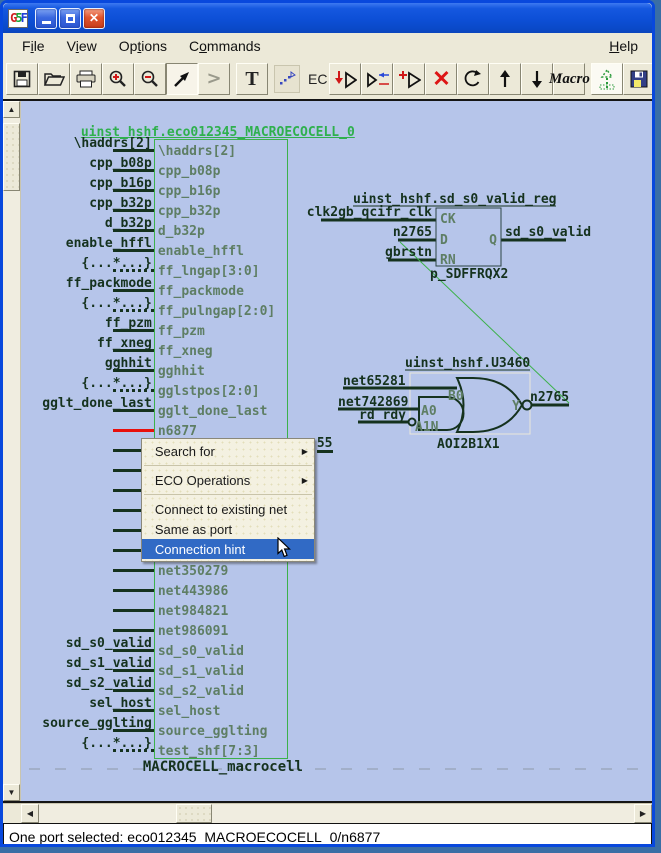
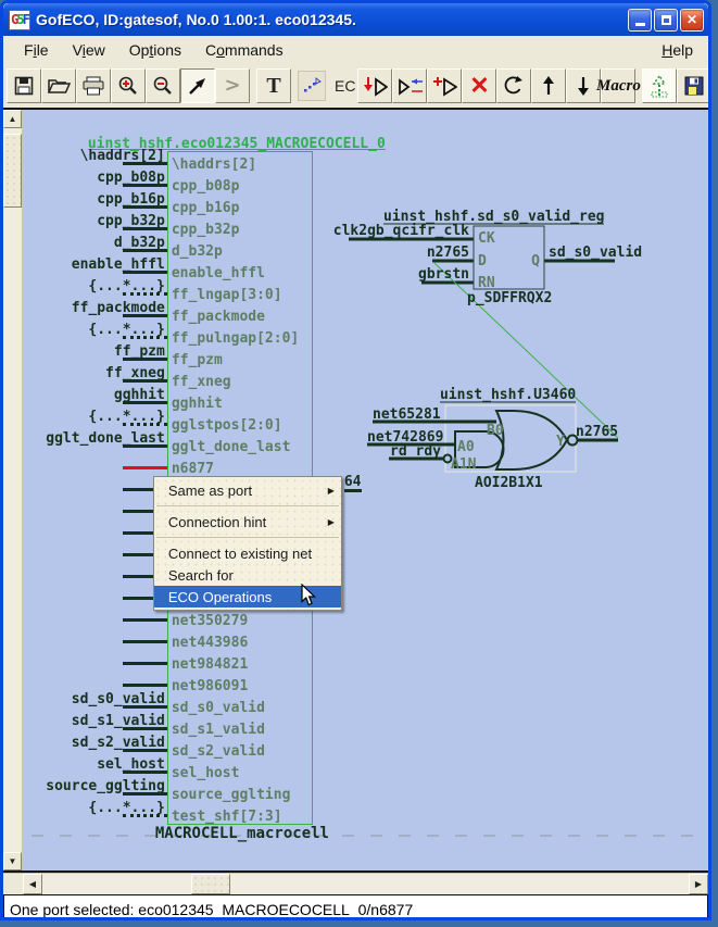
  G
  5
  F
+ GofECO, ID:gatesof, No.0 1.00:1. eco012345.
  ✕
  File
  View
  Options
  Commands
  Help
  >
  T
  EC
  ✕
  Macro
  ▲
  ▼
  uinst_hshf.sd_s0_valid_reg
  clk2gb_qcifr_clk
  n2765
  gbrstn
  sd_s0_valid
  CK
  D
  RN
  Q
  p_SDFFRQX2
  uinst_hshf.U3460
  net65281
  net742869
  rd_rdy
  n2765
  B0
  A0
  A1N
  Y
  AOI2B1X1
  uinst_hshf.eco012345_MACROECOCELL_0
  \haddrs[2]
  \haddrs[2]
  cpp_b08p
  cpp_b08p
  cpp_b16p
  cpp_b16p
  cpp_b32p
  cpp_b32p
  d_b32p
  d_b32p
  enable_hffl
  enable_hffl
  {...*...}
  ff_lngap[3:0]
  ff_packmode
  ff_packmode
  {...*...}
  ff_pulngap[2:0]
  ff_pzm
  ff_pzm
  ff_xneg
  ff_xneg
  gghhit
  gghhit
  {...*...}
  gglstpos[2:0]
  gglt_done_last
  gglt_done_last
  n6877
  net350279
  net443986
  net984821
  net986091
  sd_s0_valid
  sd_s0_valid
  sd_s1_valid
  sd_s1_valid
  sd_s2_valid
  sd_s2_valid
  sel_host
  sel_host
  source_gglting
  source_gglting
  {...*...}
  test_shf[7:3]
- 55
+ 64
  MACROCELL_macrocell
- Search for
+ Same as port
  ▶
- ECO Operations
+ Connection hint
  ▶
  Connect to existing net
- Same as port
+ Search for
- Connection hint
+ ECO Operations
  ◀
  ▶
  One port selected: eco012345_MACROECOCELL_0/n6877
